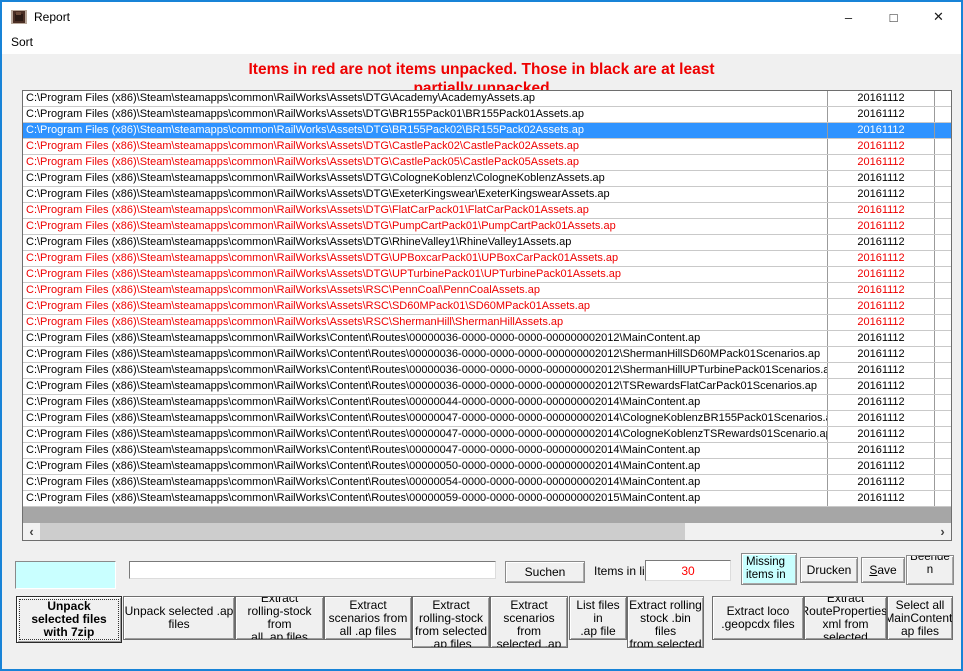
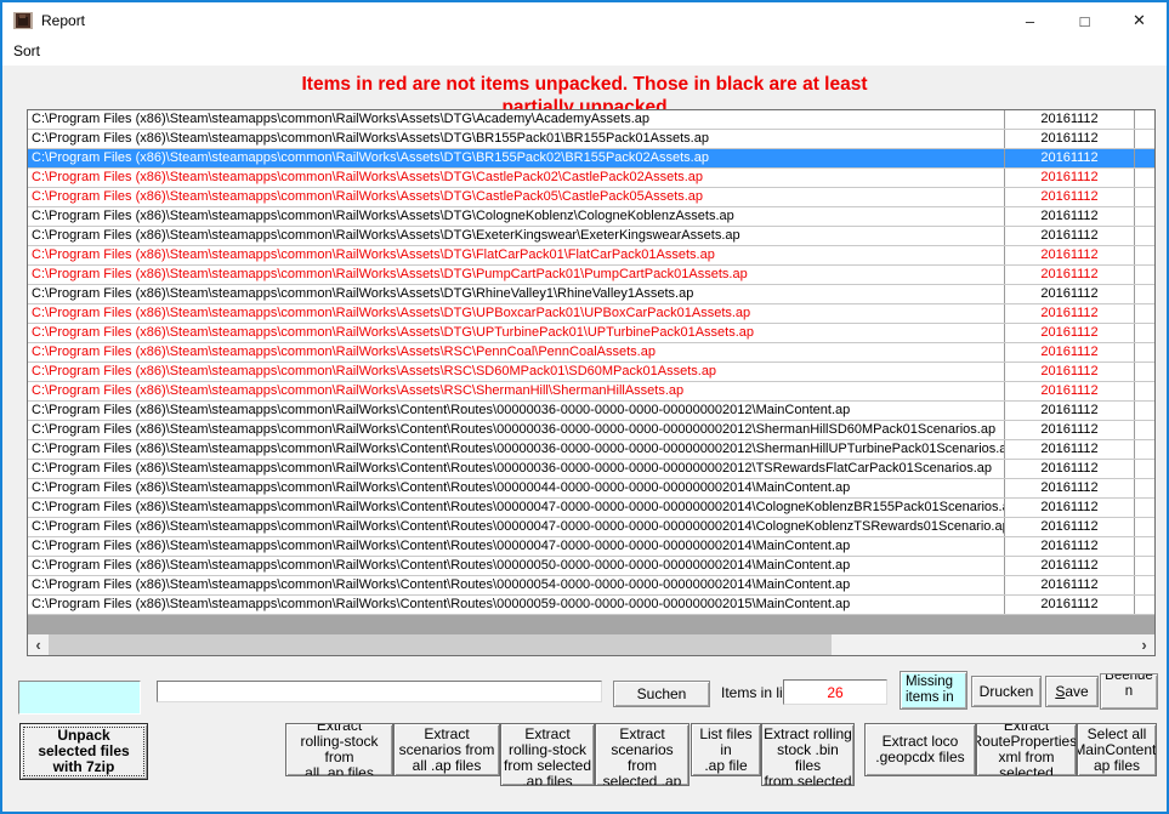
  Report
  –
  □
  ✕
  Sort
  Items in red are not items unpacked. Those in black are at least
  partially unpacked
  C:\Program Files (x86)\Steam\steamapps\common\RailWorks\Assets\DTG\Academy\AcademyAssets.ap
  20161112
  C:\Program Files (x86)\Steam\steamapps\common\RailWorks\Assets\DTG\BR155Pack01\BR155Pack01Assets.ap
  20161112
  C:\Program Files (x86)\Steam\steamapps\common\RailWorks\Assets\DTG\BR155Pack02\BR155Pack02Assets.ap
  20161112
  C:\Program Files (x86)\Steam\steamapps\common\RailWorks\Assets\DTG\CastlePack02\CastlePack02Assets.ap
  20161112
  C:\Program Files (x86)\Steam\steamapps\common\RailWorks\Assets\DTG\CastlePack05\CastlePack05Assets.ap
  20161112
  C:\Program Files (x86)\Steam\steamapps\common\RailWorks\Assets\DTG\CologneKoblenz\CologneKoblenzAssets.ap
  20161112
  C:\Program Files (x86)\Steam\steamapps\common\RailWorks\Assets\DTG\ExeterKingswear\ExeterKingswearAssets.ap
  20161112
  C:\Program Files (x86)\Steam\steamapps\common\RailWorks\Assets\DTG\FlatCarPack01\FlatCarPack01Assets.ap
  20161112
  C:\Program Files (x86)\Steam\steamapps\common\RailWorks\Assets\DTG\PumpCartPack01\PumpCartPack01Assets.ap
  20161112
  C:\Program Files (x86)\Steam\steamapps\common\RailWorks\Assets\DTG\RhineValley1\RhineValley1Assets.ap
  20161112
  C:\Program Files (x86)\Steam\steamapps\common\RailWorks\Assets\DTG\UPBoxcarPack01\UPBoxCarPack01Assets.ap
  20161112
  C:\Program Files (x86)\Steam\steamapps\common\RailWorks\Assets\DTG\UPTurbinePack01\UPTurbinePack01Assets.ap
  20161112
  C:\Program Files (x86)\Steam\steamapps\common\RailWorks\Assets\RSC\PennCoal\PennCoalAssets.ap
  20161112
  C:\Program Files (x86)\Steam\steamapps\common\RailWorks\Assets\RSC\SD60MPack01\SD60MPack01Assets.ap
  20161112
  C:\Program Files (x86)\Steam\steamapps\common\RailWorks\Assets\RSC\ShermanHill\ShermanHillAssets.ap
  20161112
  C:\Program Files (x86)\Steam\steamapps\common\RailWorks\Content\Routes\00000036-0000-0000-0000-000000002012\MainContent.ap
  20161112
  C:\Program Files (x86)\Steam\steamapps\common\RailWorks\Content\Routes\00000036-0000-0000-0000-000000002012\ShermanHillSD60MPack01Scenarios.ap
  20161112
  C:\Program Files (x86)\Steam\steamapps\common\RailWorks\Content\Routes\00000036-0000-0000-0000-000000002012\ShermanHillUPTurbinePack01Scenarios.a
  20161112
  C:\Program Files (x86)\Steam\steamapps\common\RailWorks\Content\Routes\00000036-0000-0000-0000-000000002012\TSRewardsFlatCarPack01Scenarios.ap
  20161112
  C:\Program Files (x86)\Steam\steamapps\common\RailWorks\Content\Routes\00000044-0000-0000-0000-000000002014\MainContent.ap
  20161112
  C:\Program Files (x86)\Steam\steamapps\common\RailWorks\Content\Routes\00000047-0000-0000-0000-000000002014\CologneKoblenzBR155Pack01Scenarios.
  20161112
  C:\Program Files (x86)\Steam\steamapps\common\RailWorks\Content\Routes\00000047-0000-0000-0000-000000002014\CologneKoblenzTSRewards01Scenario.a
  20161112
  C:\Program Files (x86)\Steam\steamapps\common\RailWorks\Content\Routes\00000047-0000-0000-0000-000000002014\MainContent.ap
  20161112
  C:\Program Files (x86)\Steam\steamapps\common\RailWorks\Content\Routes\00000050-0000-0000-0000-000000002014\MainContent.ap
  20161112
  C:\Program Files (x86)\Steam\steamapps\common\RailWorks\Content\Routes\00000054-0000-0000-0000-000000002014\MainContent.ap
  20161112
  C:\Program Files (x86)\Steam\steamapps\common\RailWorks\Content\Routes\00000059-0000-0000-0000-000000002015\MainContent.ap
  20161112
  ‹
  ›
  Suchen
  Items in li
- 30
+ 26
  Missing items in
  Drucken
  S
  ave
  Beenden
  Unpack
  selected files
  with 7zip
- Unpack selected .ap
- files
  Extract
  rolling-stock from
  all .ap files
  Extract
  scenarios from
  all .ap files
  Extract
  rolling-stock
  from selected
  .ap files
  Extract
  scenarios from
  selected .ap
  List files in
  .ap file
  Extract rolling
  stock .bin files
  from selected
  Extract loco
  .geopcdx files
  Extract
  RouteProperties
  xml from selected
  Select all
  MainContent
  ap files
